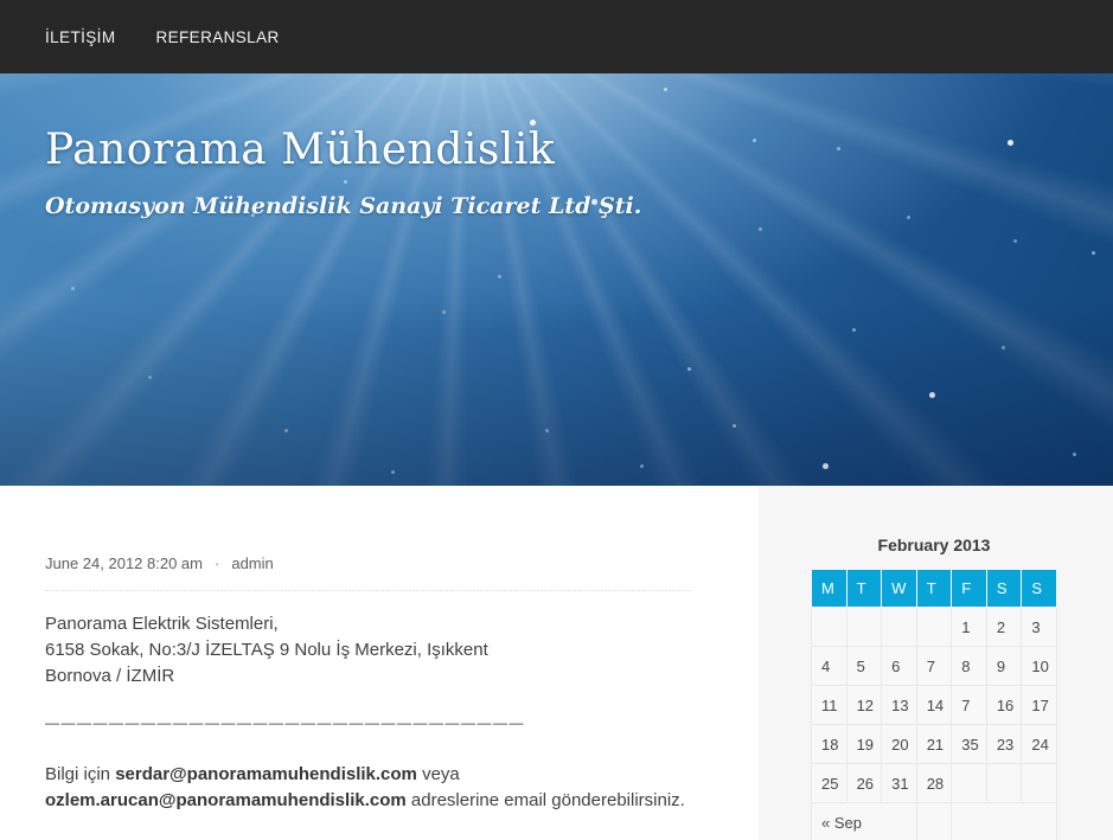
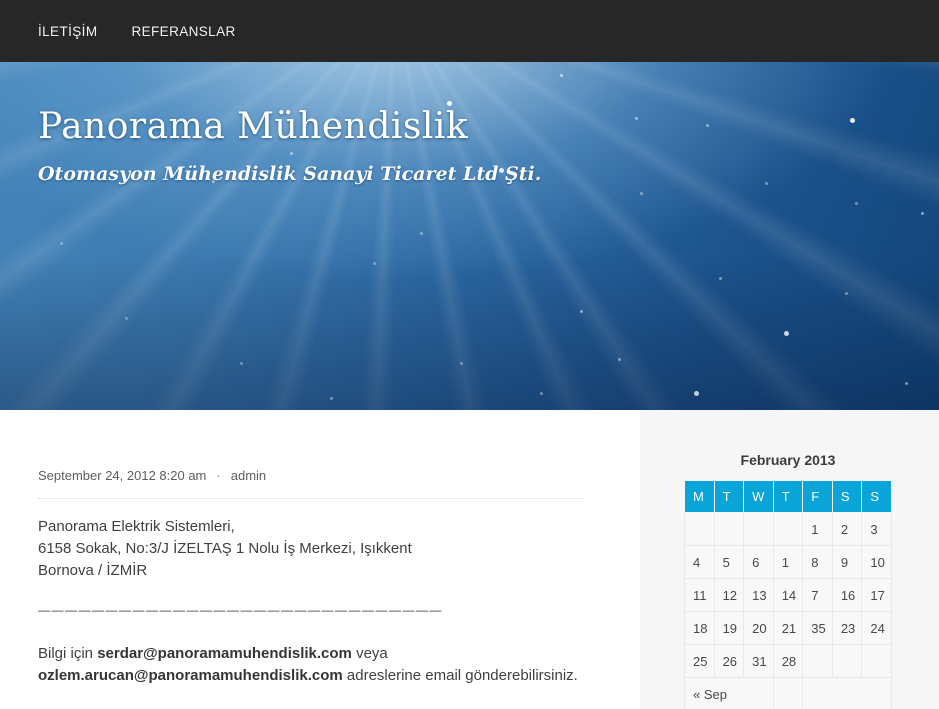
  İLETİŞİM
  REFERANSLAR
  Panorama Mühendislik
  Otomasyon Mühendislik Sanayi Ticaret Ltd Şti.
- June 24, 2012 8:20 am · admin
+ September 24, 2012 8:20 am · admin
  Panorama Elektrik Sistemleri,
- 6158 Sokak, No:3/J İZELTAŞ 9 Nolu İş Merkezi, Işıkkent
+ 6158 Sokak, No:3/J İZELTAŞ 1 Nolu İş Merkezi, Işıkkent
  Bornova / İZMİR
  ——————————————————————————————
  Bilgi için serdar@panoramamuhendislik.com veya
  ozlem.arucan@panoramamuhendislik.com adreslerine email gönderebilirsiniz.
  February 2013
  M	T	W	T	F	S	S
  				1	2	3
- 4	5	6	7	8	9	10
+ 4	5	6	1	8	9	10
  11	12	13	14	7	16	17
  18	19	20	21	35	23	24
  25	26	31	28
  « Sep
